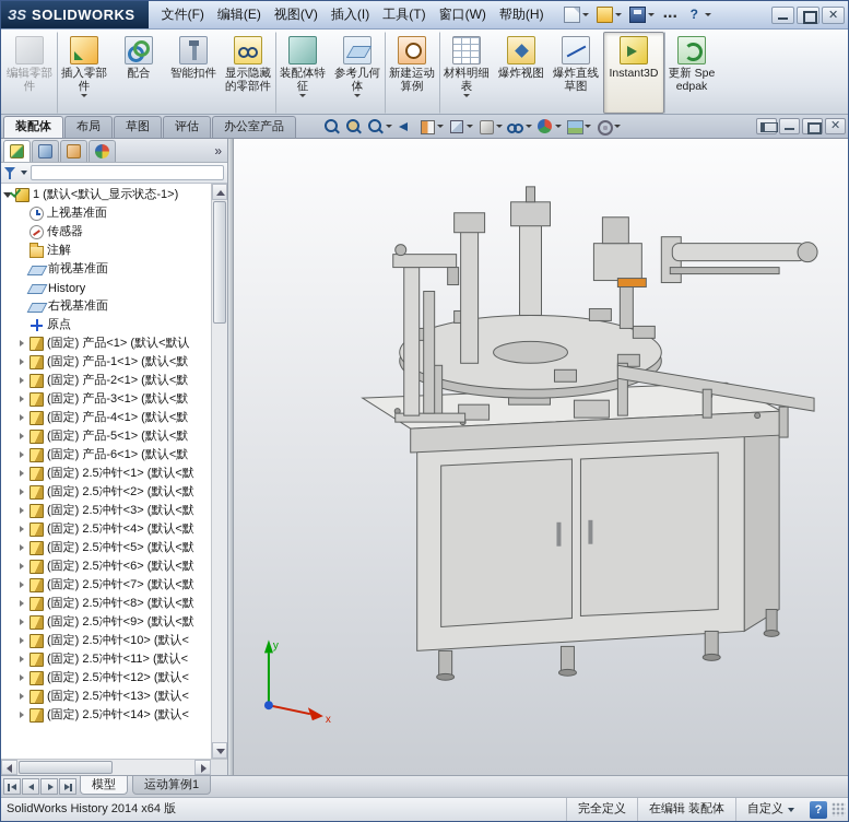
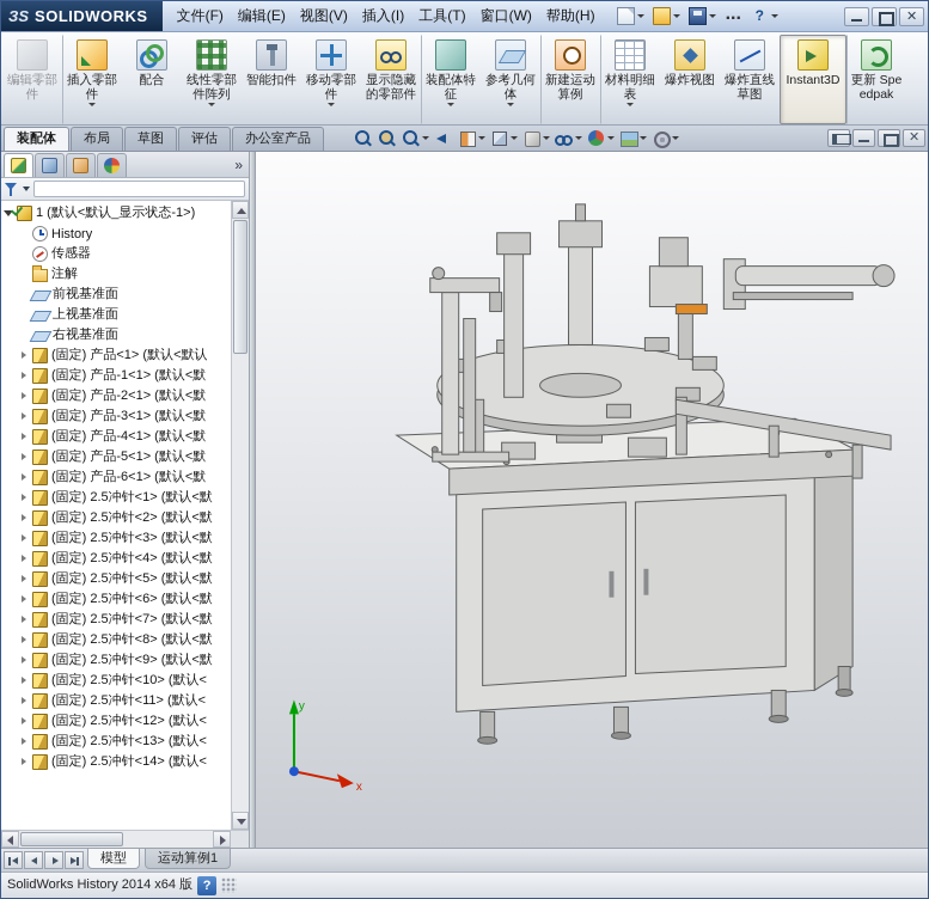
  ЗS
  SOLIDWORKS
  文件(F)
  编辑(E)
  视图(V)
  插入(I)
  工具(T)
  窗口(W)
  帮助(H)
  编辑零部件
  插入零部件
  配合
+ 线性零部件阵列
  智能扣件
+ 移动零部件
  显示隐藏的零部件
  装配体特征
  参考几何体
  新建运动算例
  材料明细表
  爆炸视图
  爆炸直线草图
  Instant3D
  更新 Speedpak
  装配体
  布局
  草图
  评估
  办公室产品
  »
  1 (默认<默认_显示状态-1>)
- 上视基准面
+ History
  传感器
  注解
  前视基准面
- History
+ 上视基准面
  右视基准面
- 原点
  (固定) 产品<1> (默认<默认
  (固定) 产品-1<1> (默认<默
  (固定) 产品-2<1> (默认<默
  (固定) 产品-3<1> (默认<默
  (固定) 产品-4<1> (默认<默
  (固定) 产品-5<1> (默认<默
  (固定) 产品-6<1> (默认<默
  (固定) 2.5冲针<1> (默认<默
  (固定) 2.5冲针<2> (默认<默
  (固定) 2.5冲针<3> (默认<默
  (固定) 2.5冲针<4> (默认<默
  (固定) 2.5冲针<5> (默认<默
  (固定) 2.5冲针<6> (默认<默
  (固定) 2.5冲针<7> (默认<默
  (固定) 2.5冲针<8> (默认<默
  (固定) 2.5冲针<9> (默认<默
  (固定) 2.5冲针<10> (默认<
  (固定) 2.5冲针<11> (默认<
  (固定) 2.5冲针<12> (默认<
  (固定) 2.5冲针<13> (默认<
  (固定) 2.5冲针<14> (默认<
  y
  x
  模型
  运动算例1
  SolidWorks History 2014 x64 版
- 完全定义
- 在编辑 装配体
- 自定义
  ?
